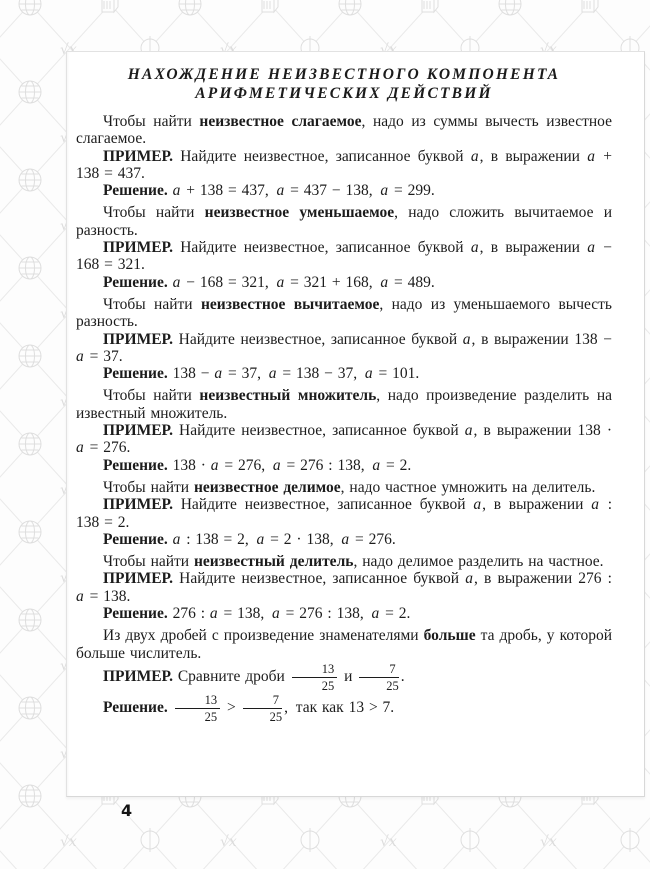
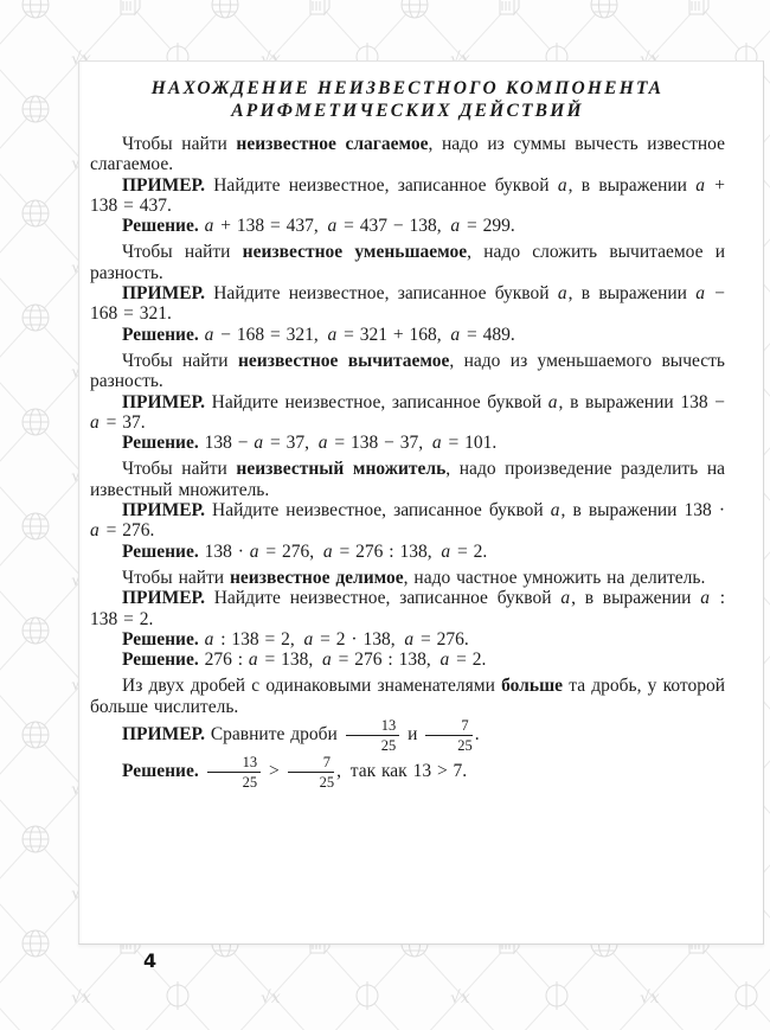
  НАХОЖДЕНИЕ НЕИЗВЕСТНОГО КОМПОНЕНТА
  АРИФМЕТИЧЕСКИХ ДЕЙСТВИЙ
  Чтобы найти неизвестное слагаемое, надо из суммы вычесть извест­ное слагаемое.
  ПРИМЕР. Найдите неизвестное, записанное буквой a, в выражении a + 138 = 437.
  Решение. a + 138 = 437, a = 437 − 138, a = 299.
  Чтобы найти неизвестное уменьшаемое, надо сложить вычитаемое и разность.
  ПРИМЕР. Найдите неизвестное, записанное буквой a, в выражении a − 168 = 321.
  Решение. a − 168 = 321, a = 321 + 168, a = 489.
  Чтобы найти неизвестное вычитаемое, надо из уменьшаемого вы­честь разность.
  ПРИМЕР. Найдите неизвестное, записанное буквой a, в выражении 138 − a = 37.
  Решение. 138 − a = 37, a = 138 − 37, a = 101.
  Чтобы найти неизвестный множитель, надо произведение разделить на известный множитель.
  ПРИМЕР. Найдите неизвестное, записанное буквой a, в выражении 138 · a = 276.
  Решение. 138 · a = 276, a = 276 : 138, a = 2.
  Чтобы найти неизвестное делимое, надо частное умножить на дели­тель.
  ПРИМЕР. Найдите неизвестное, записанное буквой a, в выражении a : 138 = 2.
  Решение. a : 138 = 2, a = 2 · 138, a = 276.
- Чтобы найти неизвестный делитель, надо делимое разделить на частное.
- ПРИМЕР. Найдите неизвестное, записанное буквой a, в выражении 276 : a = 138.
  Решение. 276 : a = 138, a = 276 : 138, a = 2.
- Из двух дробей с произведение знаменателями больше та дробь, у которой больше числитель.
+ Из двух дробей с одинаковыми знаменателями больше та дробь, у которой больше числитель.
  ПРИМЕР. Сравните дроби
  13
  25
  и
  7
  25
  .
  Решение.
  13
  25
  >
  7
  25
  , так как 13 > 7.
  4
